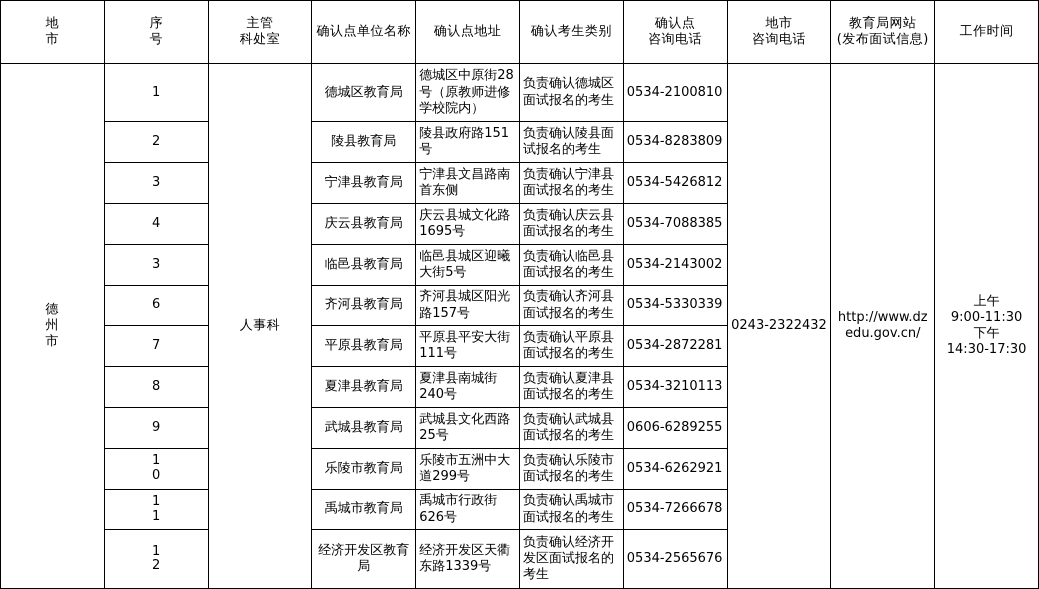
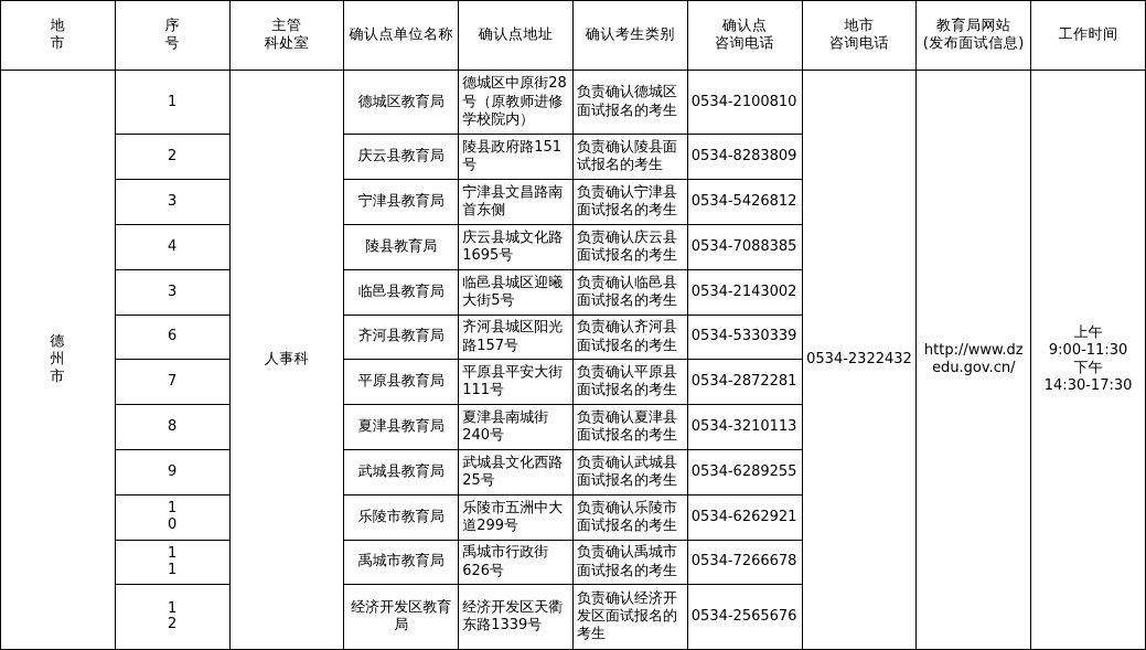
  地 市	序 号	主管 科处室	确认点单位名称	确认点地址	确认考生类别	确认点 咨询电话	地市 咨询电话	教育局网站 (发布面试信息)	工作时间
- 德 州 市	1	人事科	德城区教育局	德城区中原街28号（原教师进修学校院内）	负责确认德城区面试报名的考生	0534-2100810	0243-2322432	http://www.dzedu.gov.cn/	上午 9:00-11:30 下午 14:30-17:30
+ 德 州 市	1	人事科	德城区教育局	德城区中原街28号（原教师进修学校院内）	负责确认德城区面试报名的考生	0534-2100810	0534-2322432	http://www.dzedu.gov.cn/	上午 9:00-11:30 下午 14:30-17:30
- 2	陵县教育局	陵县政府路151号	负责确认陵县面试报名的考生	0534-8283809
+ 2	庆云县教育局	陵县政府路151号	负责确认陵县面试报名的考生	0534-8283809
  3	宁津县教育局	宁津县文昌路南首东侧	负责确认宁津县面试报名的考生	0534-5426812
- 4	庆云县教育局	庆云县城文化路1695号	负责确认庆云县面试报名的考生	0534-7088385
+ 4	陵县教育局	庆云县城文化路1695号	负责确认庆云县面试报名的考生	0534-7088385
  3	临邑县教育局	临邑县城区迎曦大街5号	负责确认临邑县面试报名的考生	0534-2143002
  6	齐河县教育局	齐河县城区阳光路157号	负责确认齐河县面试报名的考生	0534-5330339
  7	平原县教育局	平原县平安大街111号	负责确认平原县面试报名的考生	0534-2872281
  8	夏津县教育局	夏津县南城街240号	负责确认夏津县面试报名的考生	0534-3210113
- 9	武城县教育局	武城县文化西路25号	负责确认武城县面试报名的考生	0606-6289255
+ 9	武城县教育局	武城县文化西路25号	负责确认武城县面试报名的考生	0534-6289255
  1 0	乐陵市教育局	乐陵市五洲中大道299号	负责确认乐陵市面试报名的考生	0534-6262921
  1 1	禹城市教育局	禹城市行政街626号	负责确认禹城市面试报名的考生	0534-7266678
  1 2	经济开发区教育局	经济开发区天衢东路1339号	负责确认经济开发区面试报名的考生	0534-2565676
